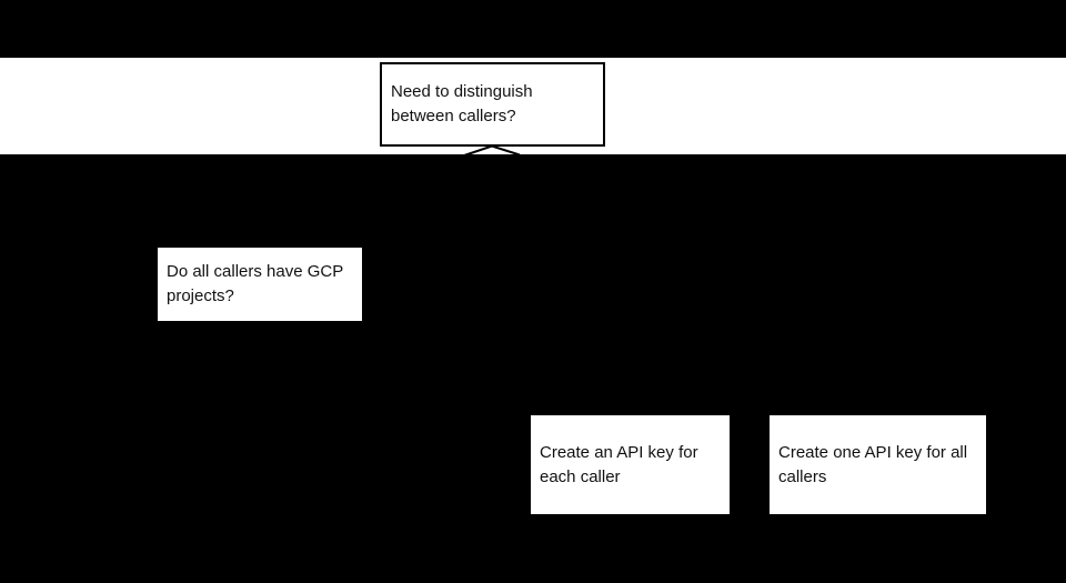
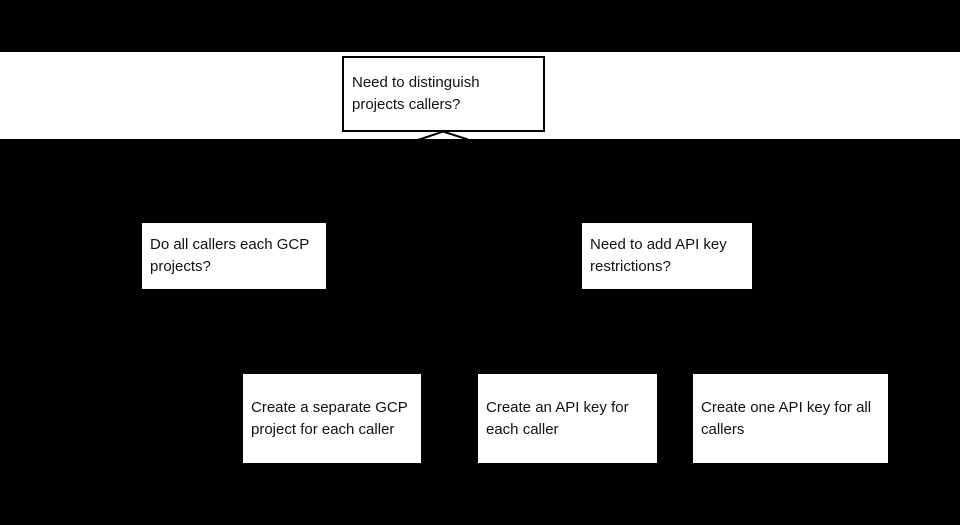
- Need to distinguish between callers?
+ Need to distinguish projects callers?
- Do all callers have GCP projects?
+ Do all callers each GCP projects?
+ Need to add API key restrictions?
+ Create a separate GCP project for each caller
  Create an API key for each caller
  Create one API key for all callers
